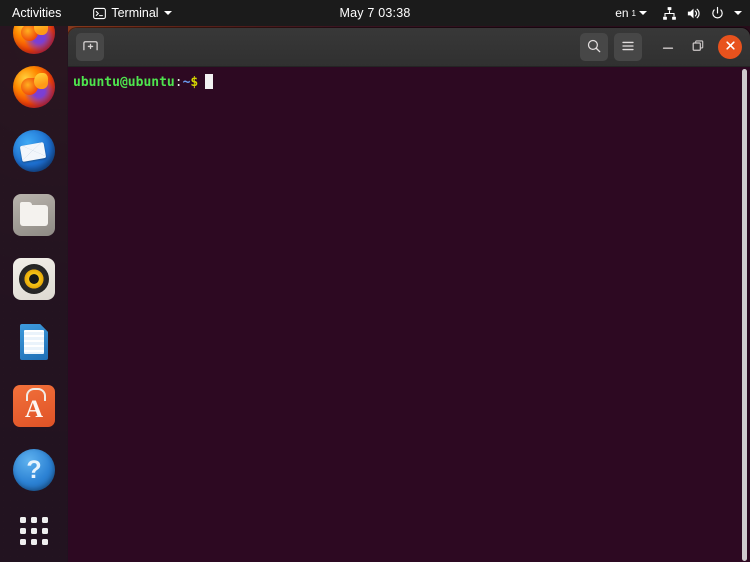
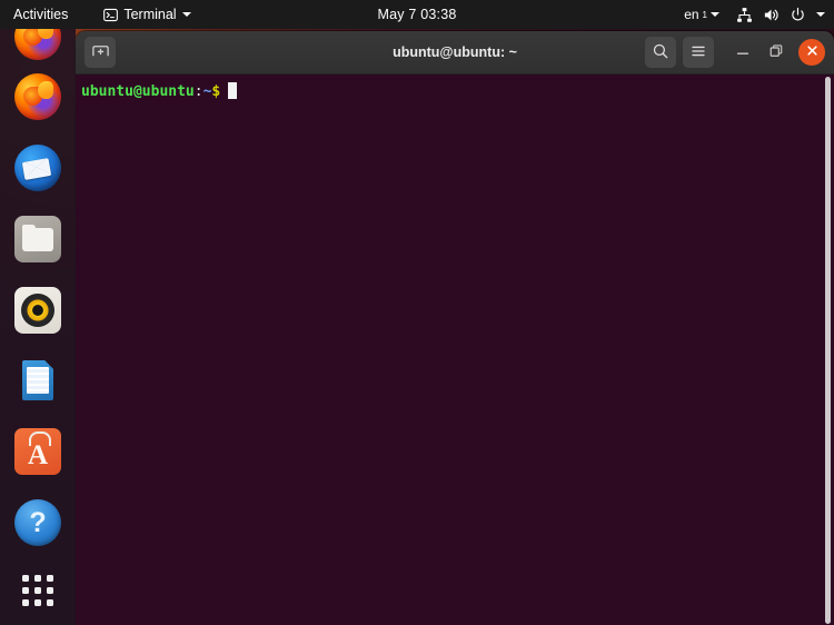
  Activities
  Terminal
  May 7 03:38
  en
  1
+ ubuntu@ubuntu: ~
  ubuntu@ubuntu:~$
